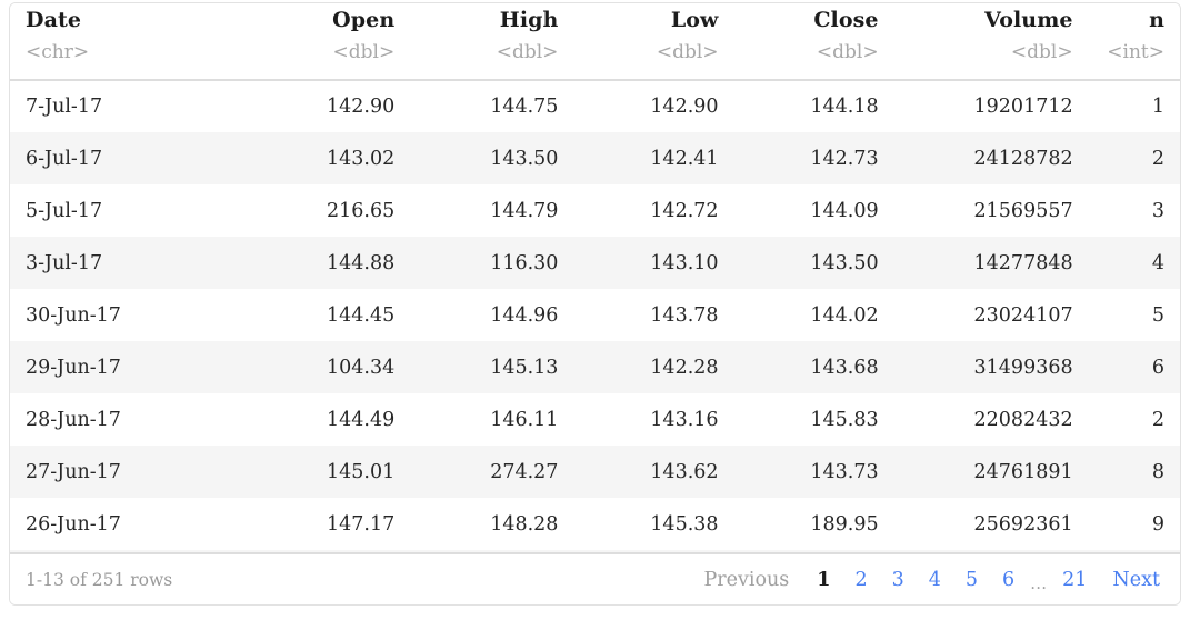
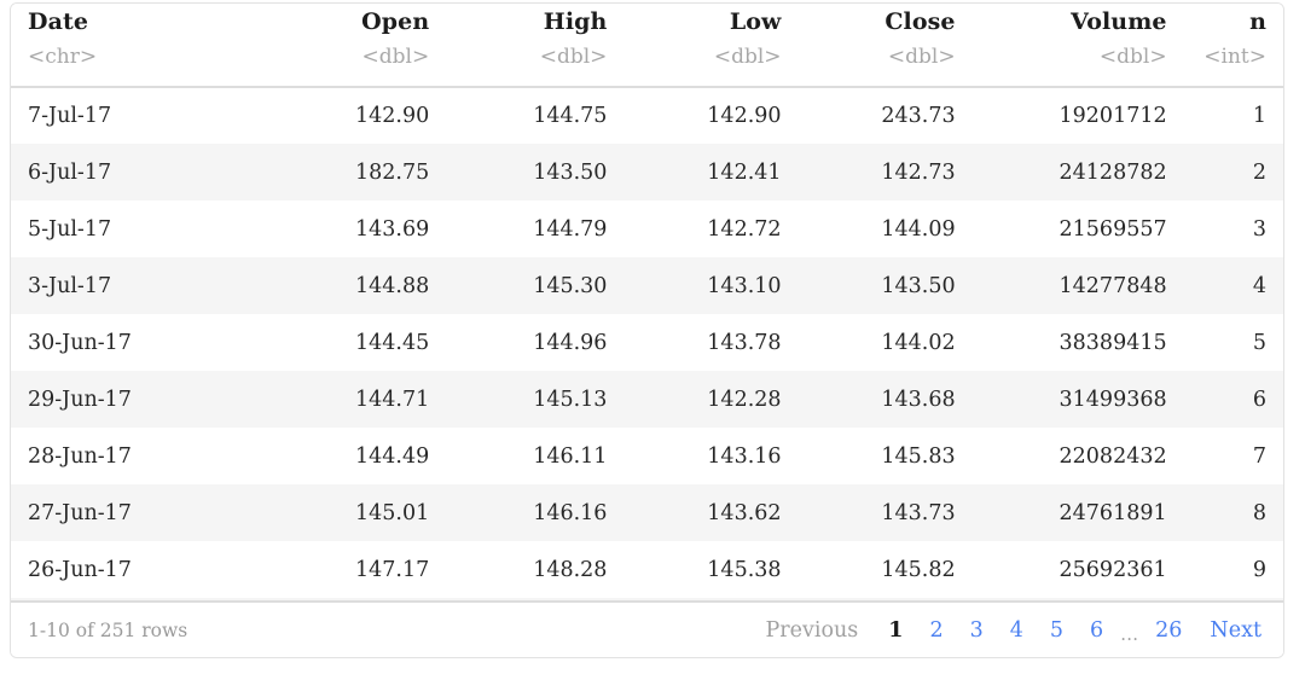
  Date<chr>	Open<dbl>	High<dbl>	Low<dbl>	Close<dbl>	Volume<dbl>	n<int>
- 7-Jul-17	142.90	144.75	142.90	144.18	19201712	1
+ 7-Jul-17	142.90	144.75	142.90	243.73	19201712	1
- 6-Jul-17	143.02	143.50	142.41	142.73	24128782	2
+ 6-Jul-17	182.75	143.50	142.41	142.73	24128782	2
- 5-Jul-17	216.65	144.79	142.72	144.09	21569557	3
+ 5-Jul-17	143.69	144.79	142.72	144.09	21569557	3
- 3-Jul-17	144.88	116.30	143.10	143.50	14277848	4
+ 3-Jul-17	144.88	145.30	143.10	143.50	14277848	4
- 30-Jun-17	144.45	144.96	143.78	144.02	23024107	5
+ 30-Jun-17	144.45	144.96	143.78	144.02	38389415	5
- 29-Jun-17	104.34	145.13	142.28	143.68	31499368	6
+ 29-Jun-17	144.71	145.13	142.28	143.68	31499368	6
- 28-Jun-17	144.49	146.11	143.16	145.83	22082432	2
+ 28-Jun-17	144.49	146.11	143.16	145.83	22082432	7
- 27-Jun-17	145.01	274.27	143.62	143.73	24761891	8
+ 27-Jun-17	145.01	146.16	143.62	143.73	24761891	8
- 26-Jun-17	147.17	148.28	145.38	189.95	25692361	9
+ 26-Jun-17	147.17	148.28	145.38	145.82	25692361	9
- 1-13 of 251 rows
+ 1-10 of 251 rows
  Previous
  1
  2
  3
  4
  5
  6
  …
- 21
+ 26
  Next
